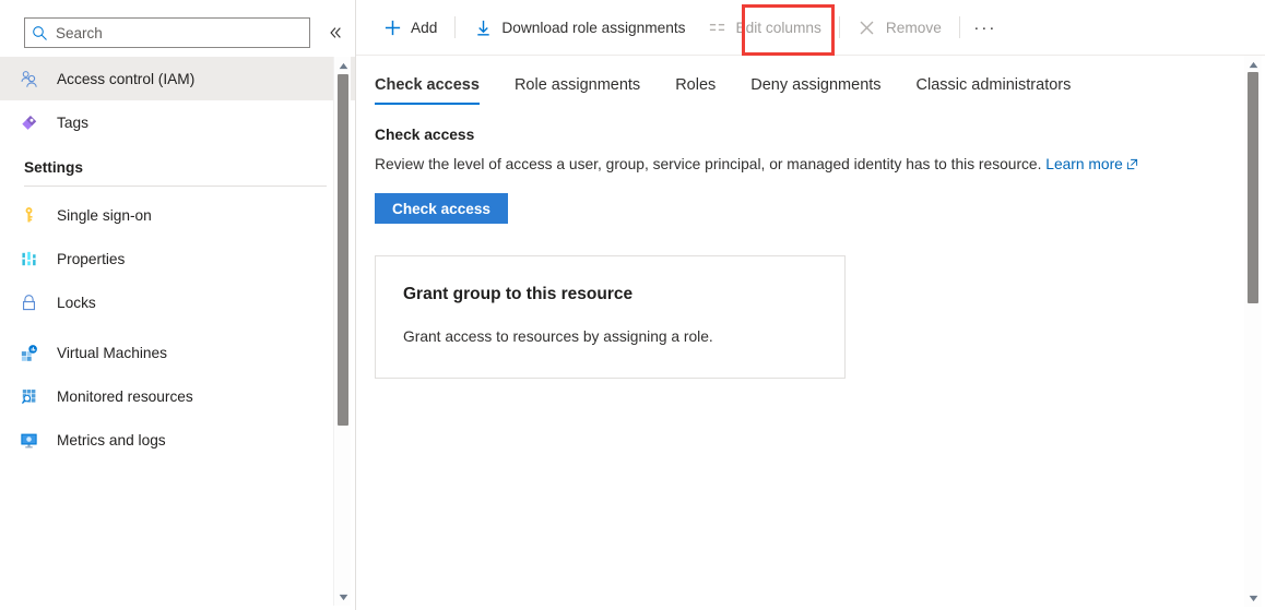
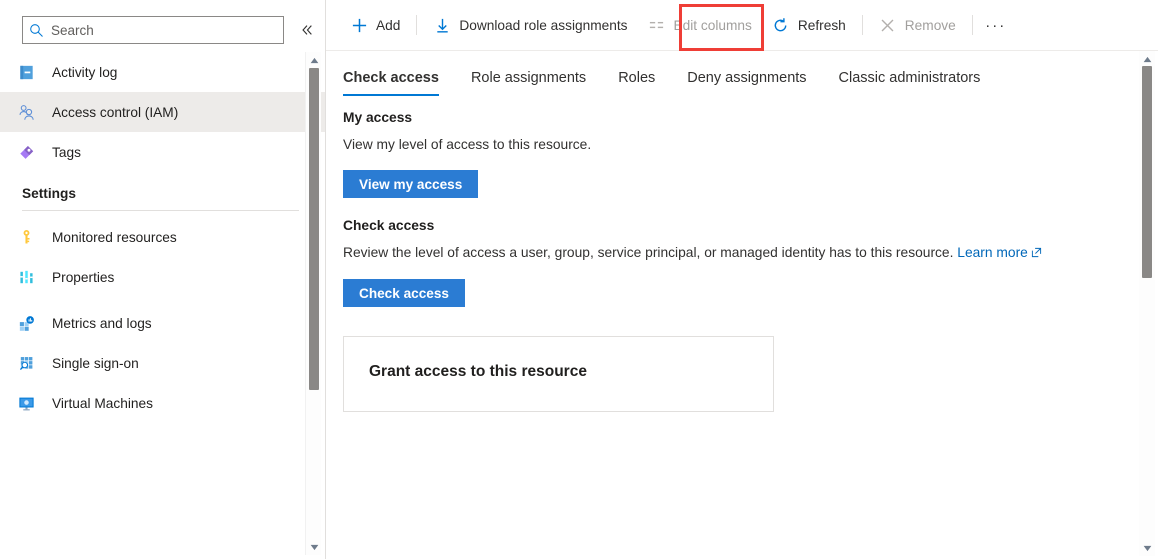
  Search
+ Activity log
  Access control (IAM)
  Tags
  Settings
- Single sign-on
+ Monitored resources
  Properties
- Locks
- Virtual Machines
+ Metrics and logs
- Monitored resources
+ Single sign-on
- Metrics and logs
+ Virtual Machines
  Add
  Download role assignments
  Edit columns
+ Refresh
  Remove
  ···
  Check access
  Role assignments
  Roles
  Deny assignments
  Classic administrators
+ My access
+ View my level of access to this resource.
+ View my access
  Check access
  Review the level of access a user, group, service principal, or managed identity has to this resource. Learn more
  Check access
- Grant group to this resource
+ Grant access to this resource
- Grant access to resources by assigning a role.
